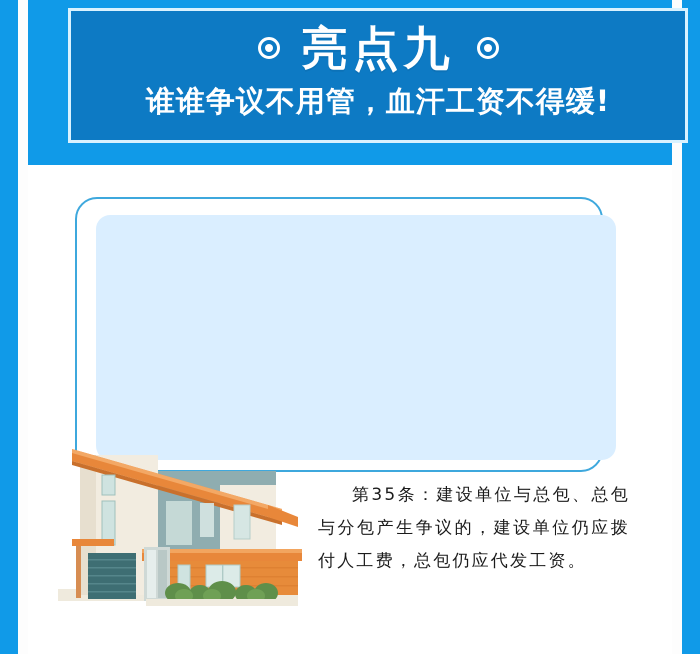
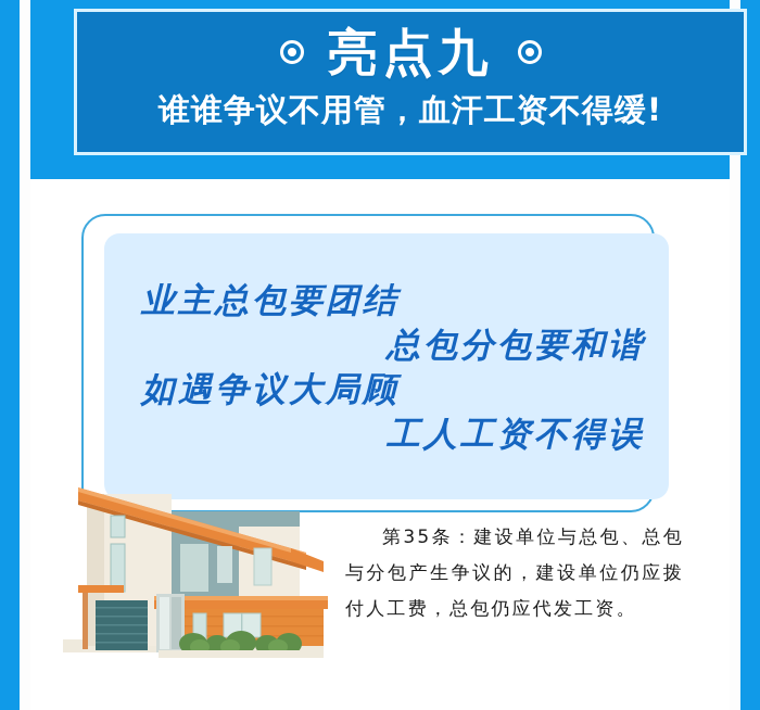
  亮点九
  谁谁争议不用管，血汗工资不得缓!
+ 业主总包要团结
+ 总包分包要和谐
+ 如遇争议大局顾
+ 工人工资不得误
  第35条：建设单位与总包、总包与分包产生争议的，建设单位仍应拨付人工费，总包仍应代发工资。
